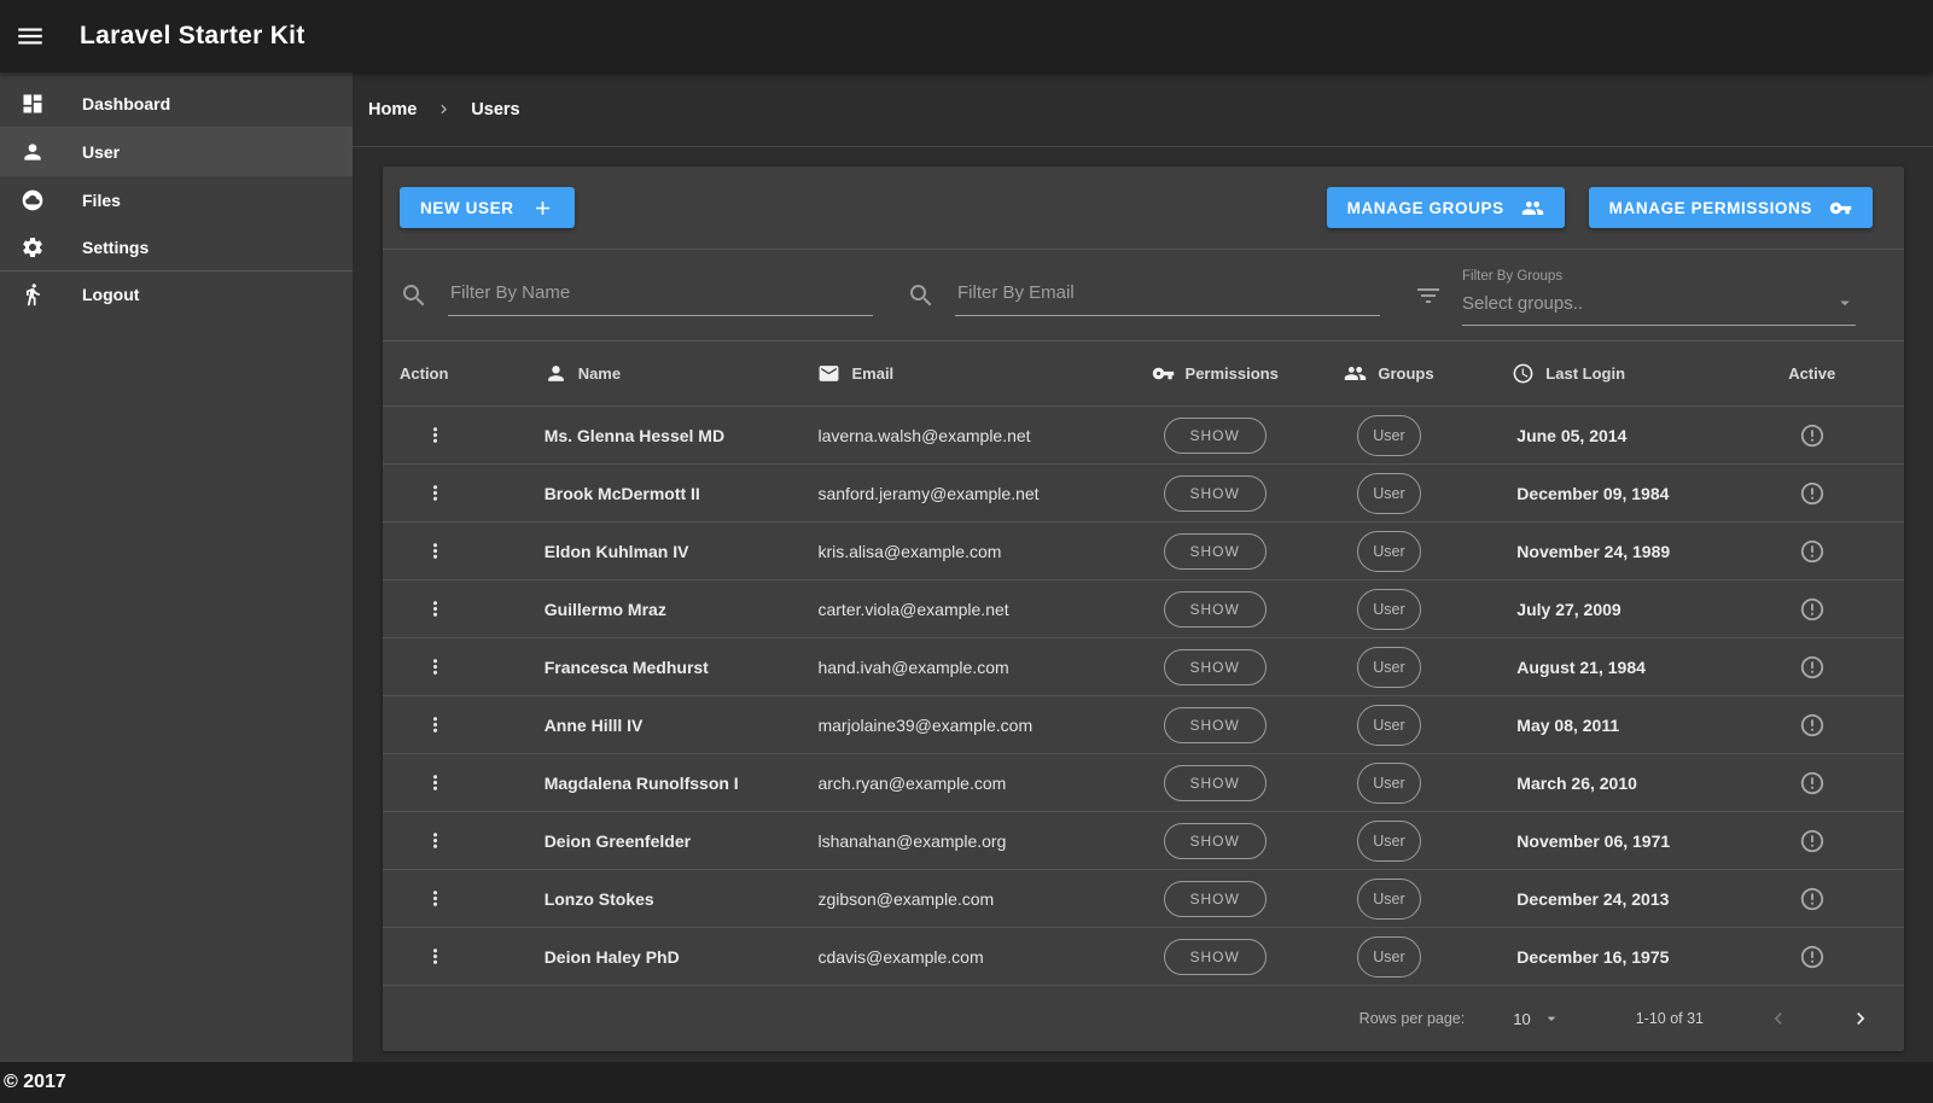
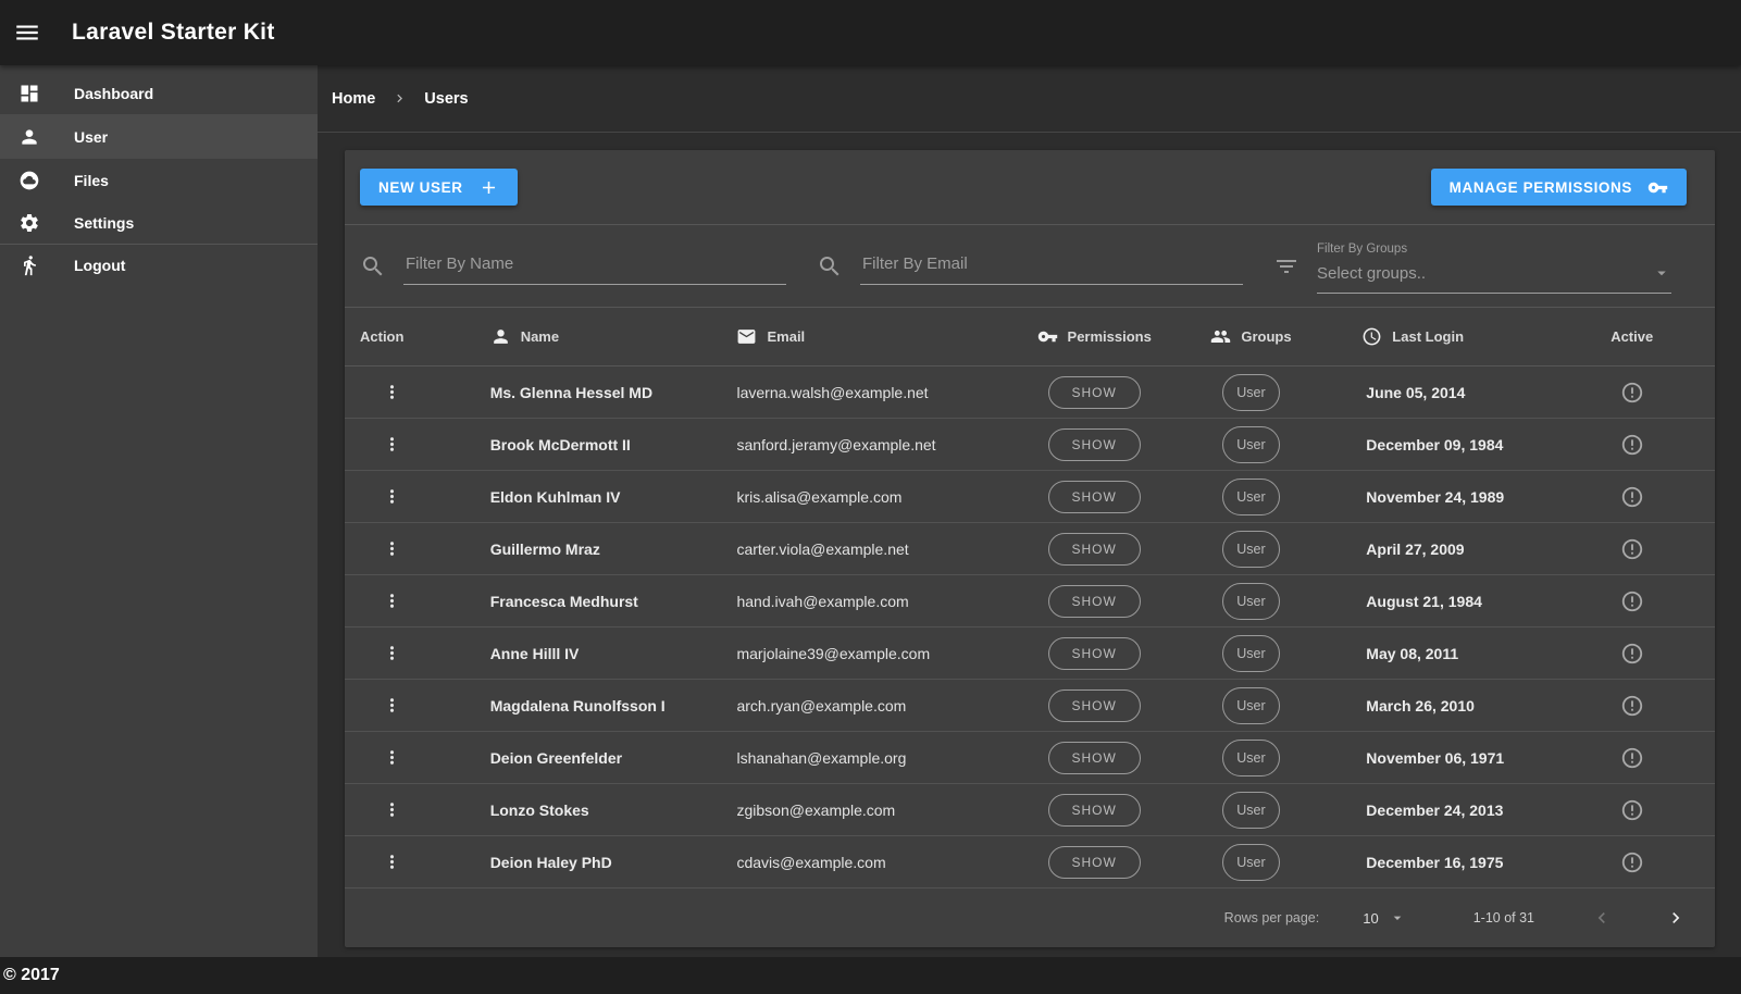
  Laravel Starter Kit
  Dashboard
  User
  Files
  Settings
  Logout
  Home
  Users
  NEW USER
- MANAGE GROUPS
  MANAGE PERMISSIONS
  Filter By Name
  Filter By Email
  Filter By Groups
  Select groups..
  Action
  Name
  Email
  Permissions
  Groups
  Last Login
  Active
  Ms. Glenna Hessel MD
  laverna.walsh@example.net
  SHOW
  User
  June 05, 2014
  Brook McDermott II
  sanford.jeramy@example.net
  SHOW
  User
  December 09, 1984
  Eldon Kuhlman IV
  kris.alisa@example.com
  SHOW
  User
  November 24, 1989
  Guillermo Mraz
  carter.viola@example.net
  SHOW
  User
- July 27, 2009
+ April 27, 2009
  Francesca Medhurst
  hand.ivah@example.com
  SHOW
  User
  August 21, 1984
  Anne Hilll IV
  marjolaine39@example.com
  SHOW
  User
  May 08, 2011
  Magdalena Runolfsson I
  arch.ryan@example.com
  SHOW
  User
  March 26, 2010
  Deion Greenfelder
  lshanahan@example.org
  SHOW
  User
  November 06, 1971
  Lonzo Stokes
  zgibson@example.com
  SHOW
  User
  December 24, 2013
  Deion Haley PhD
  cdavis@example.com
  SHOW
  User
  December 16, 1975
  Rows per page:
  10
  1-10 of 31
  © 2017
